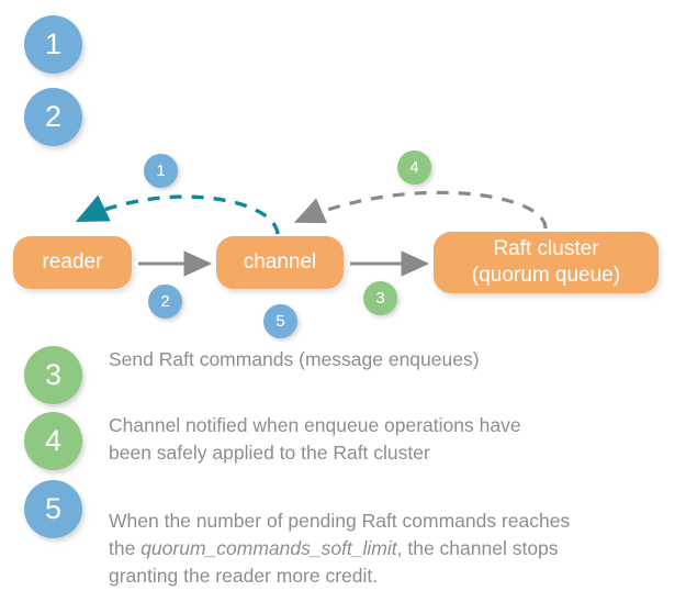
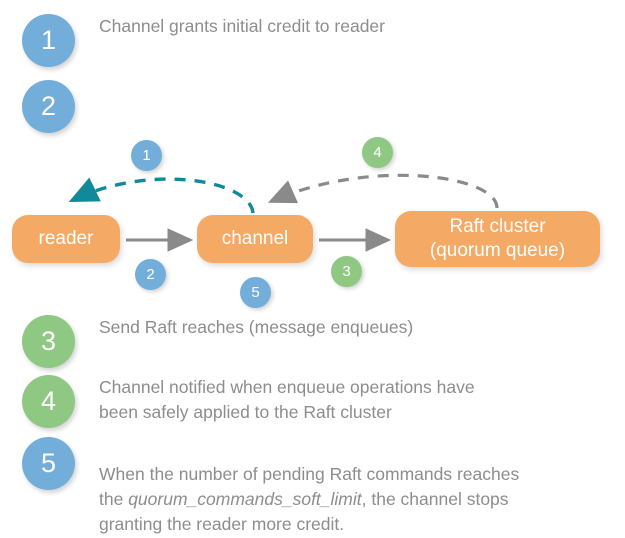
  1
+ Channel grants initial credit to reader
  2
  reader
  channel
  Raft cluster
  (quorum queue)
  1
  2
  3
  4
  5
  3
- Send Raft commands (message enqueues)
+ Send Raft reaches (message enqueues)
  4
  Channel notified when enqueue operations have
  been safely applied to the Raft cluster
  5
  When the number of pending Raft commands reaches
  the quorum_commands_soft_limit, the channel stops
  granting the reader more credit.
